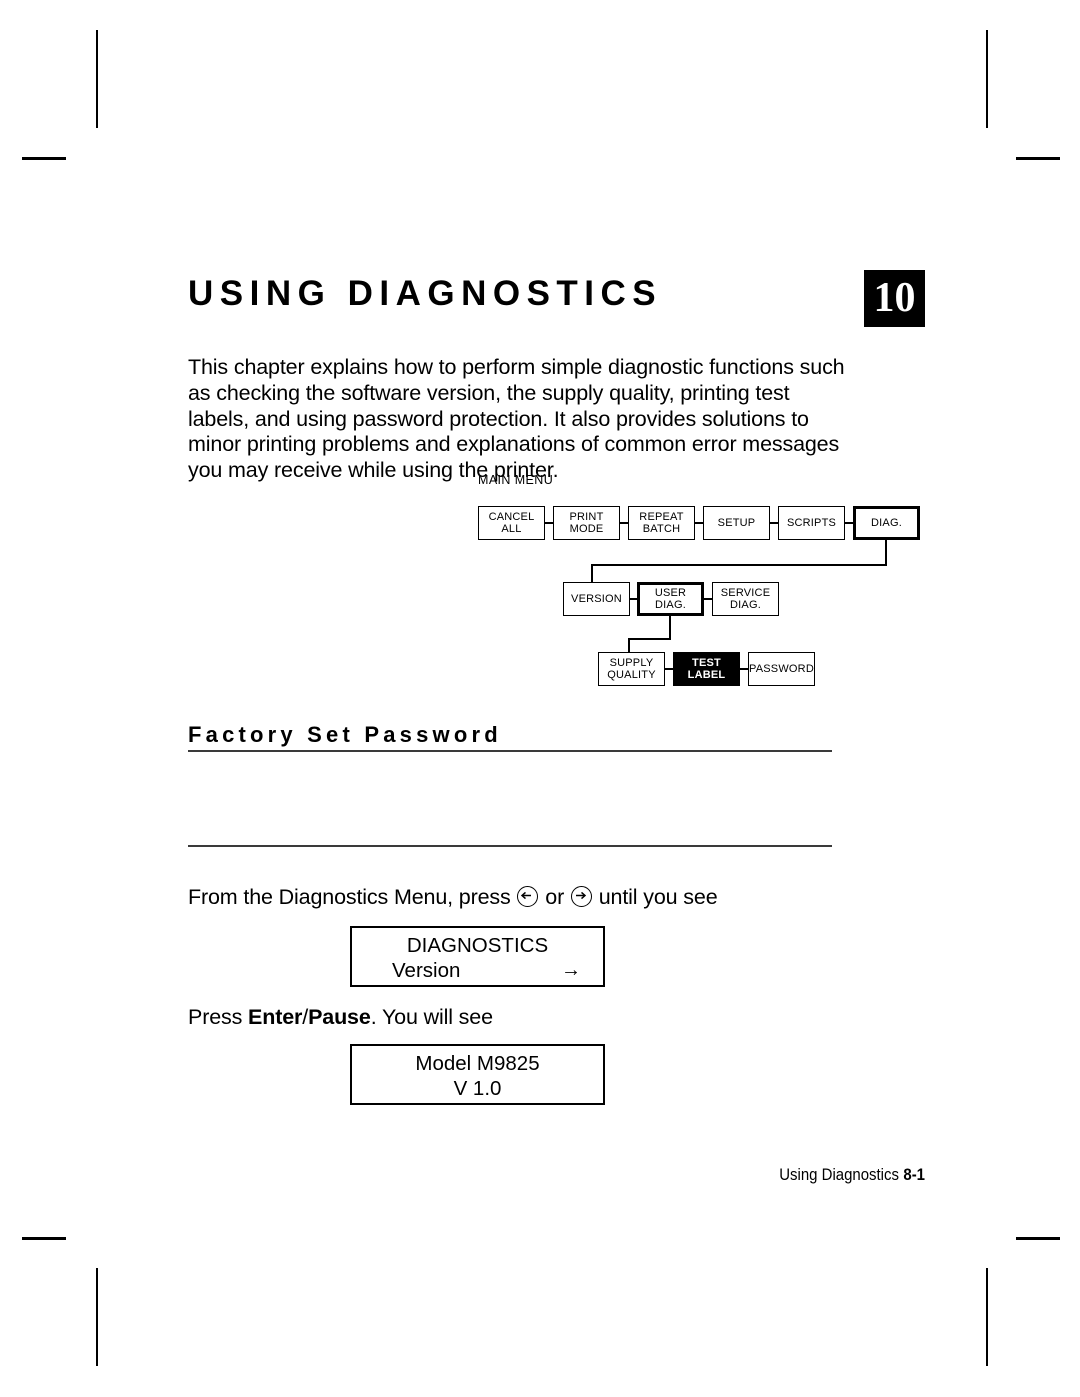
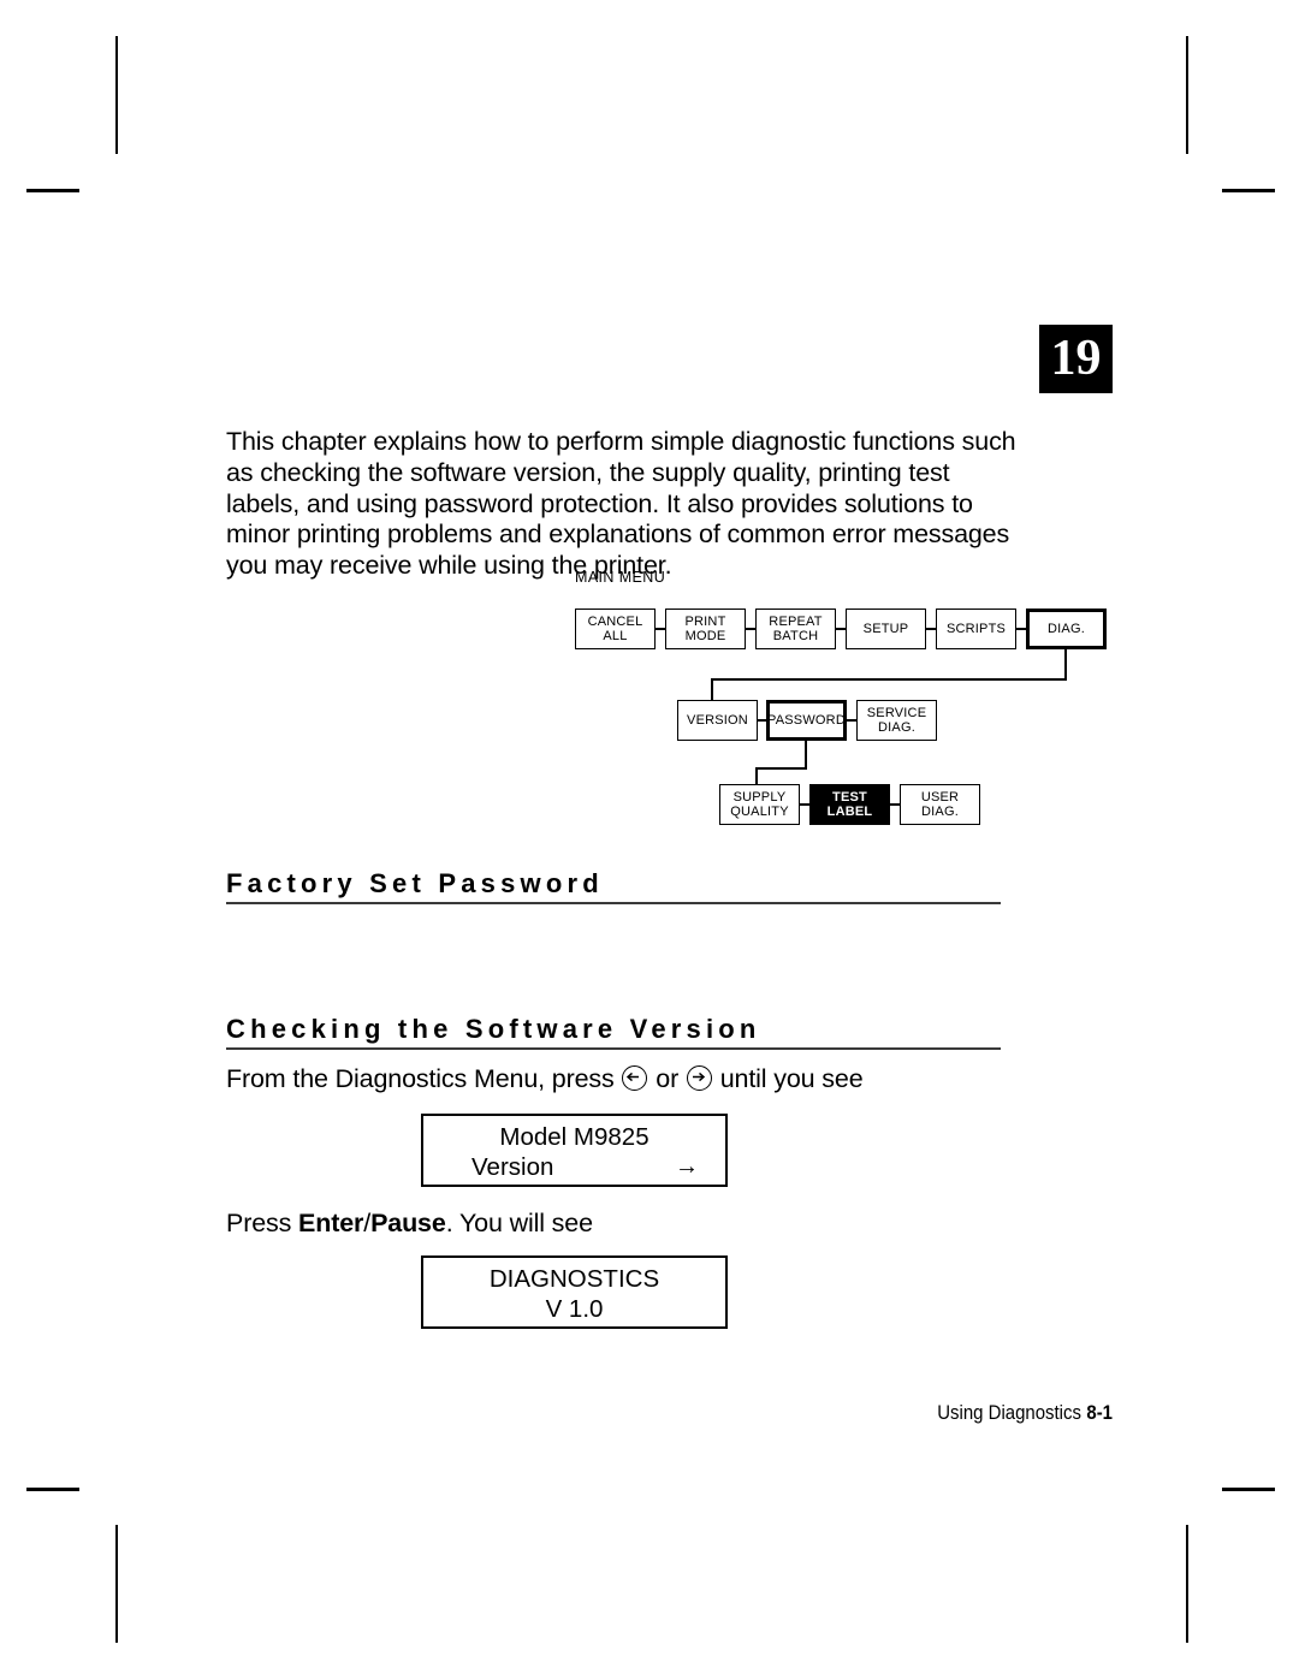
- USING DIAGNOSTICS
- 10
+ 19
  This chapter explains how to perform simple diagnostic functions such as checking the software version, the supply quality, printing test labels, and using password protection. It also provides solutions to minor printing problems and explanations of common error messages you may receive while using the printer.
  MAIN MENU
  CANCEL
  ALL
  PRINT
  MODE
  REPEAT
  BATCH
  SETUP
  SCRIPTS
  DIAG.
  VERSION
- USER DIAG.
+ PASSWORD
  SERVICE
  DIAG.
  SUPPLY
  QUALITY
  TEST
  LABEL
- PASSWORD
+ USER DIAG.
  Factory Set Password
+ Checking the Software Version
  From the Diagnostics Menu, press or until you see
- DIAGNOSTICS
+ Model M9825
  Version
  →
  Press Enter/Pause. You will see
- Model M9825
+ DIAGNOSTICS
  V 1.0
  Using Diagnostics 8-1
